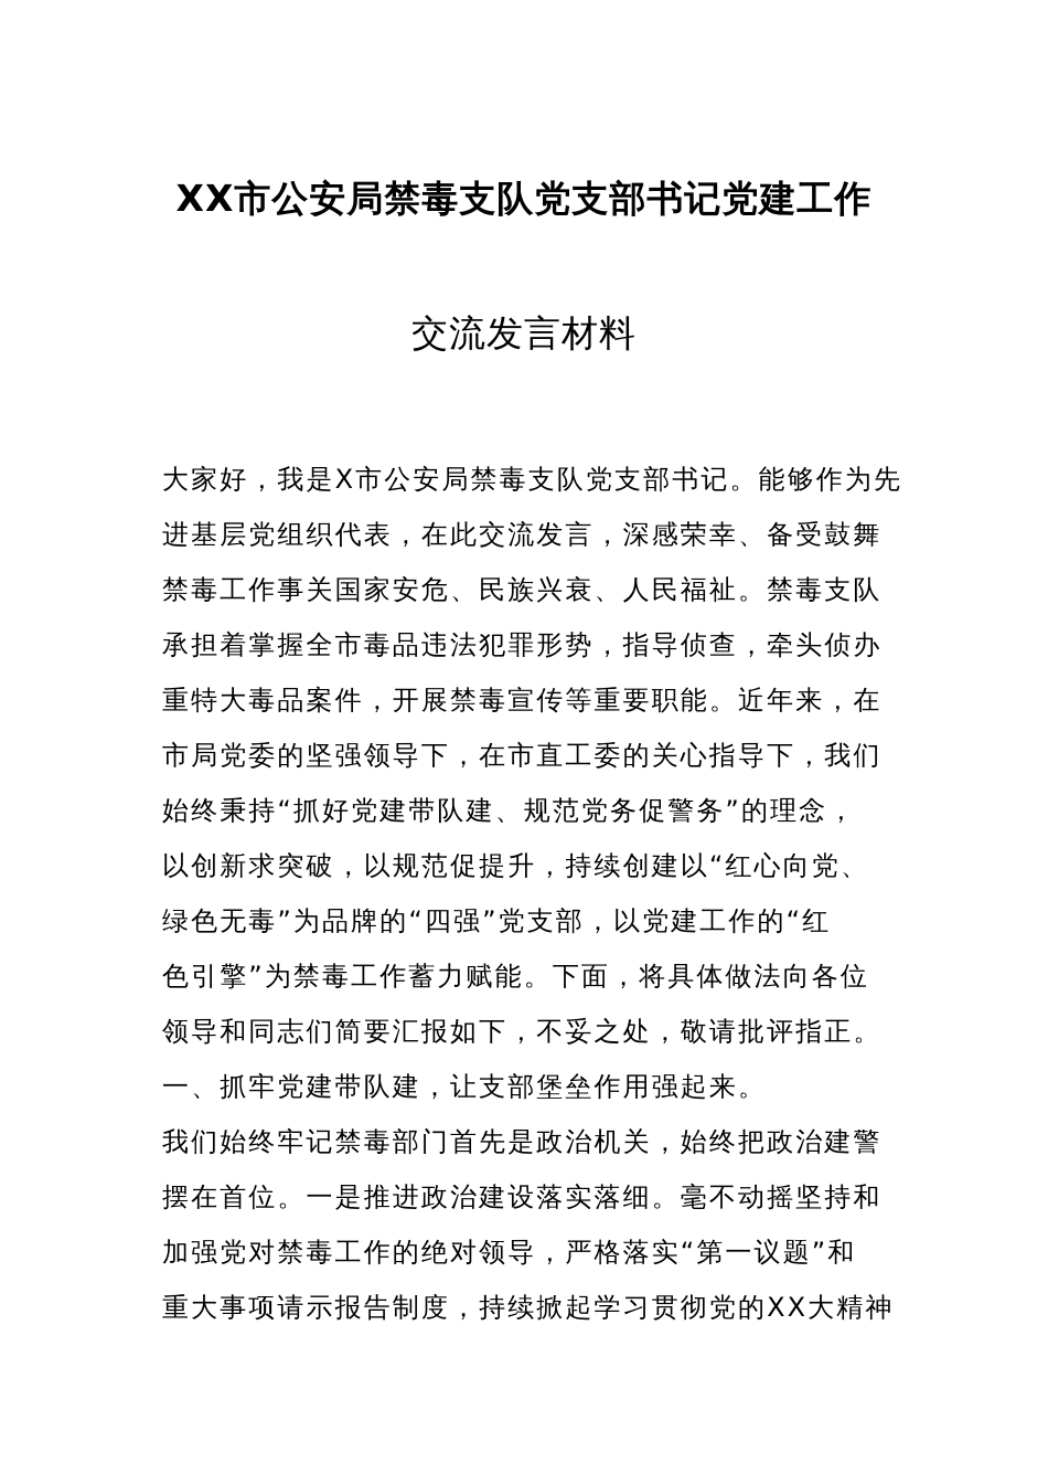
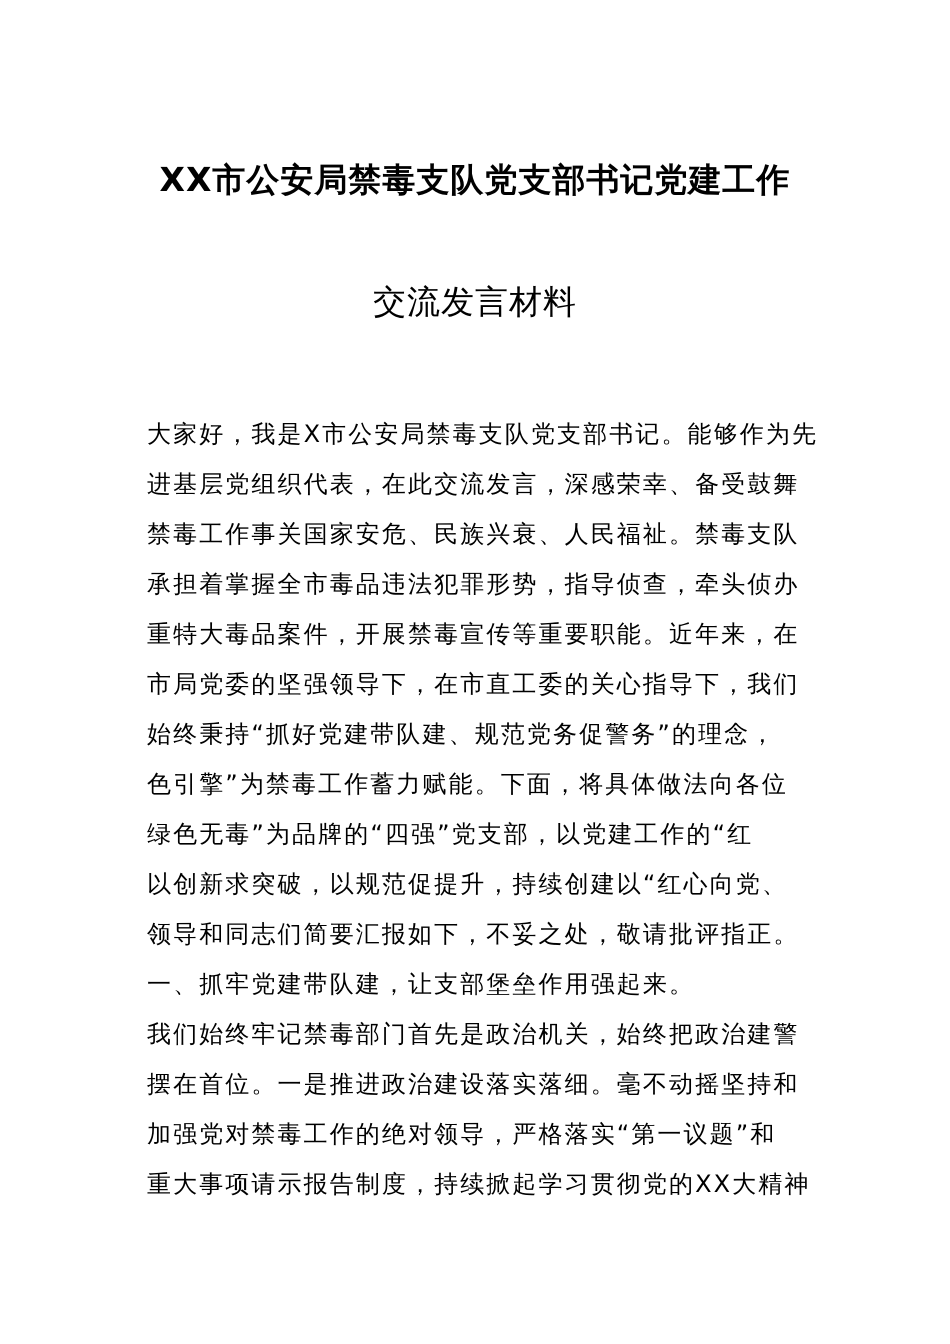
  XX市公安局禁毒支队党支部书记党建工作
  交流发言材料
  大家好，我是X市公安局禁毒支队党支部书记。能够作为先
  进基层党组织代表，在此交流发言，深感荣幸、备受鼓舞
  禁毒工作事关国家安危、民族兴衰、人民福祉。禁毒支队
  承担着掌握全市毒品违法犯罪形势，指导侦查，牵头侦办
  重特大毒品案件，开展禁毒宣传等重要职能。近年来，在
  市局党委的坚强领导下，在市直工委的关心指导下，我们
  始终秉持“抓好党建带队建、规范党务促警务”的理念，
- 以创新求突破，以规范促提升，持续创建以“红心向党、
+ 色引擎”为禁毒工作蓄力赋能。下面，将具体做法向各位
  绿色无毒”为品牌的“四强”党支部，以党建工作的“红
- 色引擎”为禁毒工作蓄力赋能。下面，将具体做法向各位
+ 以创新求突破，以规范促提升，持续创建以“红心向党、
  领导和同志们简要汇报如下，不妥之处，敬请批评指正。
  一、抓牢党建带队建，让支部堡垒作用强起来。
  我们始终牢记禁毒部门首先是政治机关，始终把政治建警
  摆在首位。一是推进政治建设落实落细。毫不动摇坚持和
  加强党对禁毒工作的绝对领导，严格落实“第一议题”和
  重大事项请示报告制度，持续掀起学习贯彻党的XX大精神
